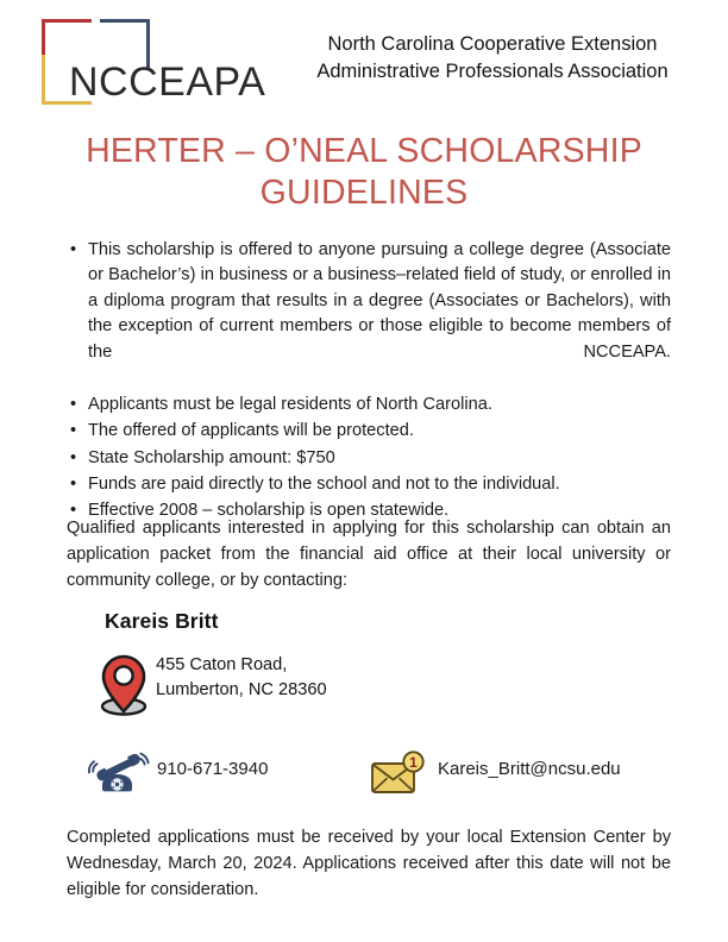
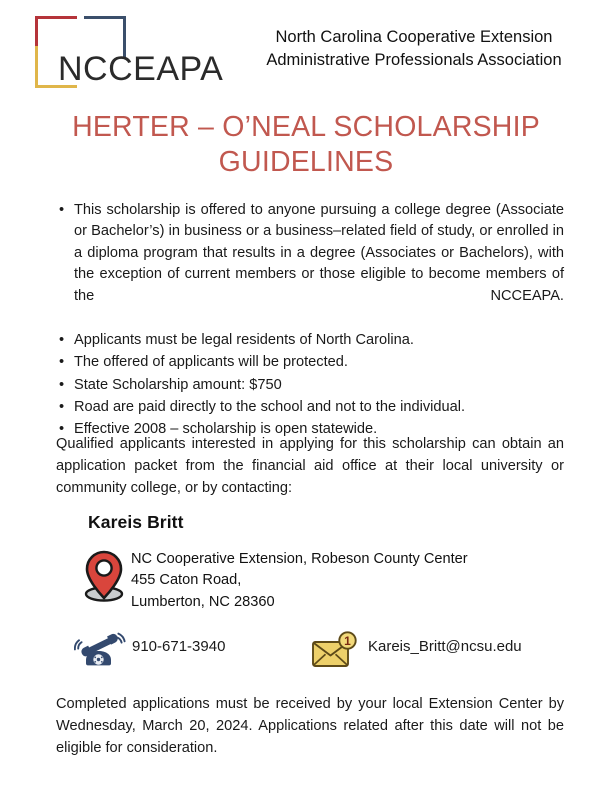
  NCCEAPA
  North Carolina Cooperative Extension
  Administrative Professionals Association
  HERTER – O’NEAL SCHOLARSHIP
  GUIDELINES
  •
  This scholarship is offered to anyone pursuing a college degree (Associate or Bachelor’s) in business or a business–related field of study, or enrolled in a diploma program that results in a degree (Associates or Bachelors), with the exception of current members or those eligible to become members of the NCCEAPA.
  •
  Applicants must be legal residents of North Carolina.
  •
  The offered of applicants will be protected.
  •
  State Scholarship amount: $750
  •
- Funds are paid directly to the school and not to the individual.
+ Road are paid directly to the school and not to the individual.
  •
  Effective 2008 – scholarship is open statewide.
  Qualified applicants interested in applying for this scholarship can obtain an application packet from the financial aid office at their local university or community college, or by contacting:
  Kareis Britt
+ NC Cooperative Extension, Robeson County Center
  455 Caton Road,
  Lumberton, NC 28360
  910-671-3940
  1
  Kareis_Britt@ncsu.edu
- Completed applications must be received by your local Extension Center by Wednesday, March 20, 2024. Applications received after this date will not be eligible for consideration.
+ Completed applications must be received by your local Extension Center by Wednesday, March 20, 2024. Applications related after this date will not be eligible for consideration.
